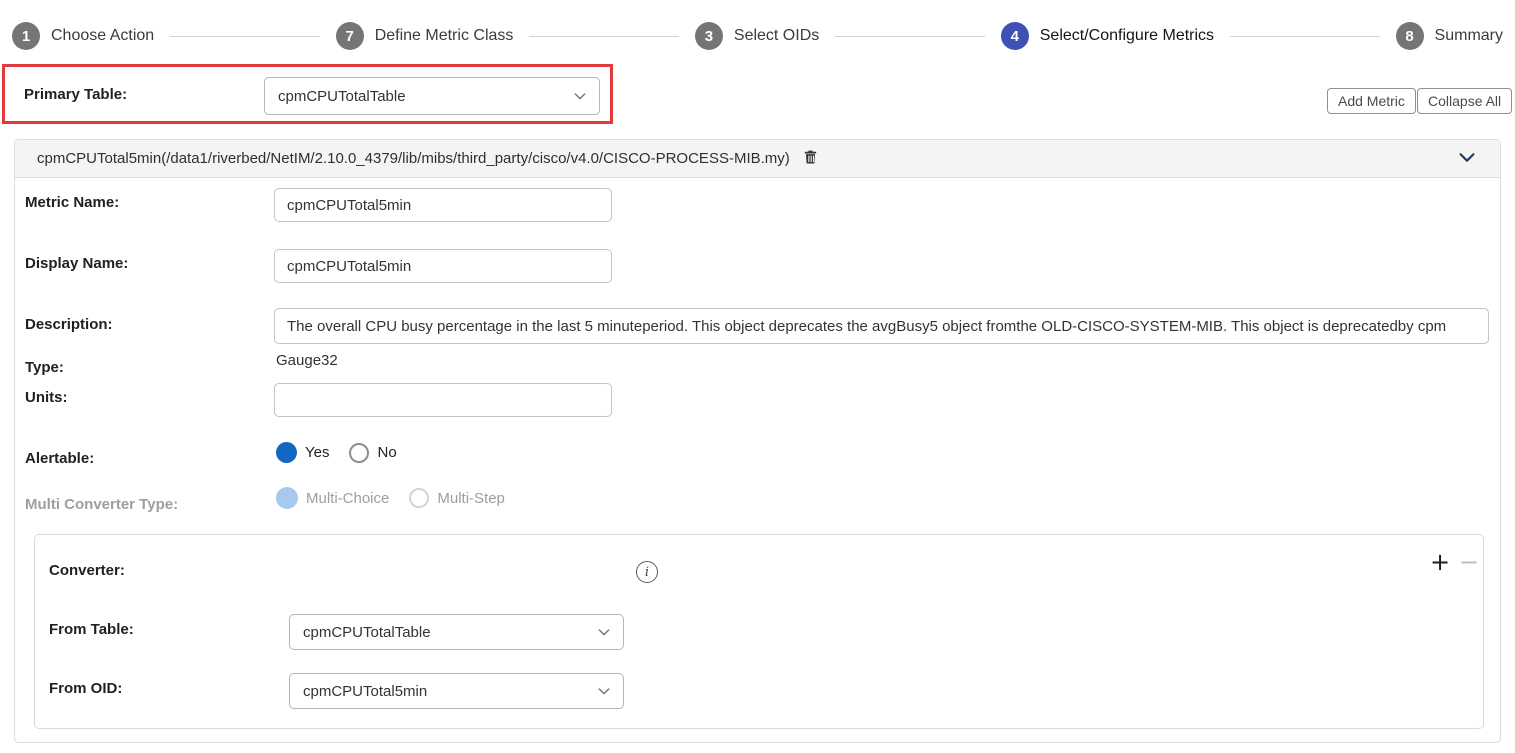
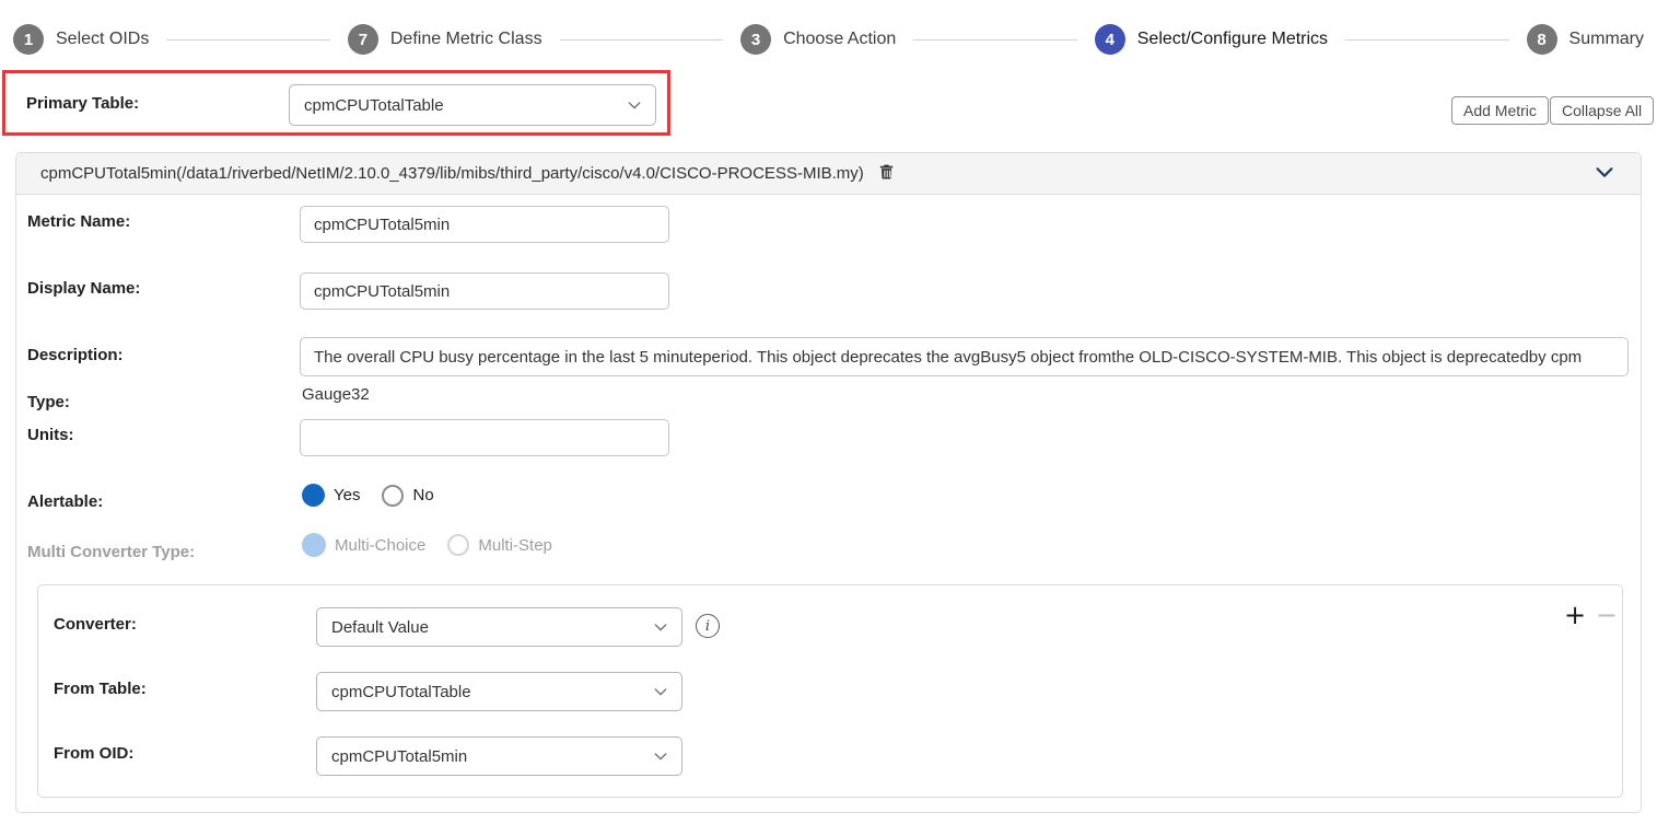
  1
- Choose Action
+ Select OIDs
  7
  Define Metric Class
  3
- Select OIDs
+ Choose Action
  4
  Select/Configure Metrics
  8
  Summary
  Primary Table:
  cpmCPUTotalTable
  Add Metric
  Collapse All
  cpmCPUTotal5min(/data1/riverbed/NetIM/2.10.0_4379/lib/mibs/third_party/cisco/v4.0/CISCO-PROCESS-MIB.my)
  Metric Name:
  cpmCPUTotal5min
  Display Name:
  cpmCPUTotal5min
  Description:
  The overall CPU busy percentage in the last 5 minuteperiod. This object deprecates the avgBusy5 object fromthe OLD-CISCO-SYSTEM-MIB. This object is deprecatedby cpm
  Type:
  Gauge32
  Units:
  Alertable:
  Yes
  No
  Multi Converter Type:
  Multi-Choice
  Multi-Step
  Converter:
+ Default Value
  i
  +
  −
  From Table:
  cpmCPUTotalTable
  From OID:
  cpmCPUTotal5min
